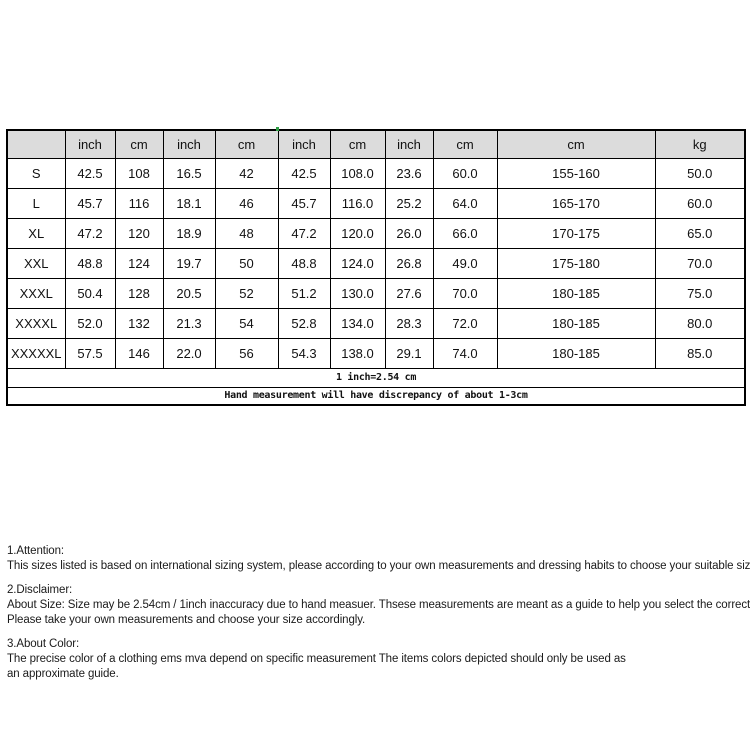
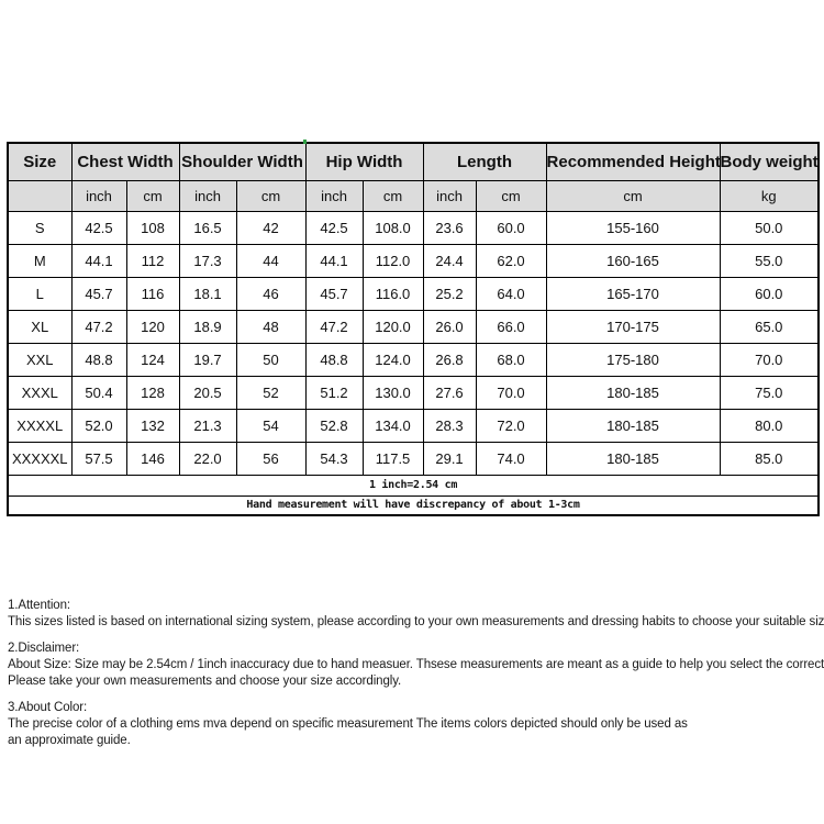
+ Size	Chest Width	Shoulder Width	Hip Width	Length	Recommended Height	Body weight
  	inch	cm	inch	cm	inch	cm	inch	cm	cm	kg
  S	42.5	108	16.5	42	42.5	108.0	23.6	60.0	155-160	50.0
+ M	44.1	112	17.3	44	44.1	112.0	24.4	62.0	160-165	55.0
  L	45.7	116	18.1	46	45.7	116.0	25.2	64.0	165-170	60.0
  XL	47.2	120	18.9	48	47.2	120.0	26.0	66.0	170-175	65.0
- XXL	48.8	124	19.7	50	48.8	124.0	26.8	49.0	175-180	70.0
+ XXL	48.8	124	19.7	50	48.8	124.0	26.8	68.0	175-180	70.0
  XXXL	50.4	128	20.5	52	51.2	130.0	27.6	70.0	180-185	75.0
  XXXXL	52.0	132	21.3	54	52.8	134.0	28.3	72.0	180-185	80.0
- XXXXXL	57.5	146	22.0	56	54.3	138.0	29.1	74.0	180-185	85.0
+ XXXXXL	57.5	146	22.0	56	54.3	117.5	29.1	74.0	180-185	85.0
  1 inch=2.54 cm
  Hand measurement will have discrepancy of about 1-3cm
  1.Attention:
  This sizes listed is based on international sizing system, please according to your own measurements and dressing habits to choose your suitable siz
  2.Disclaimer:
  About Size: Size may be 2.54cm / 1inch inaccuracy due to hand measuer. Thsese measurements are meant as a guide to help you select the correct
  Please take your own measurements and choose your size accordingly.
  3.About Color:
  The precise color of a clothing ems mva depend on specific measurement The items colors depicted should only be used as
  an approximate guide.
